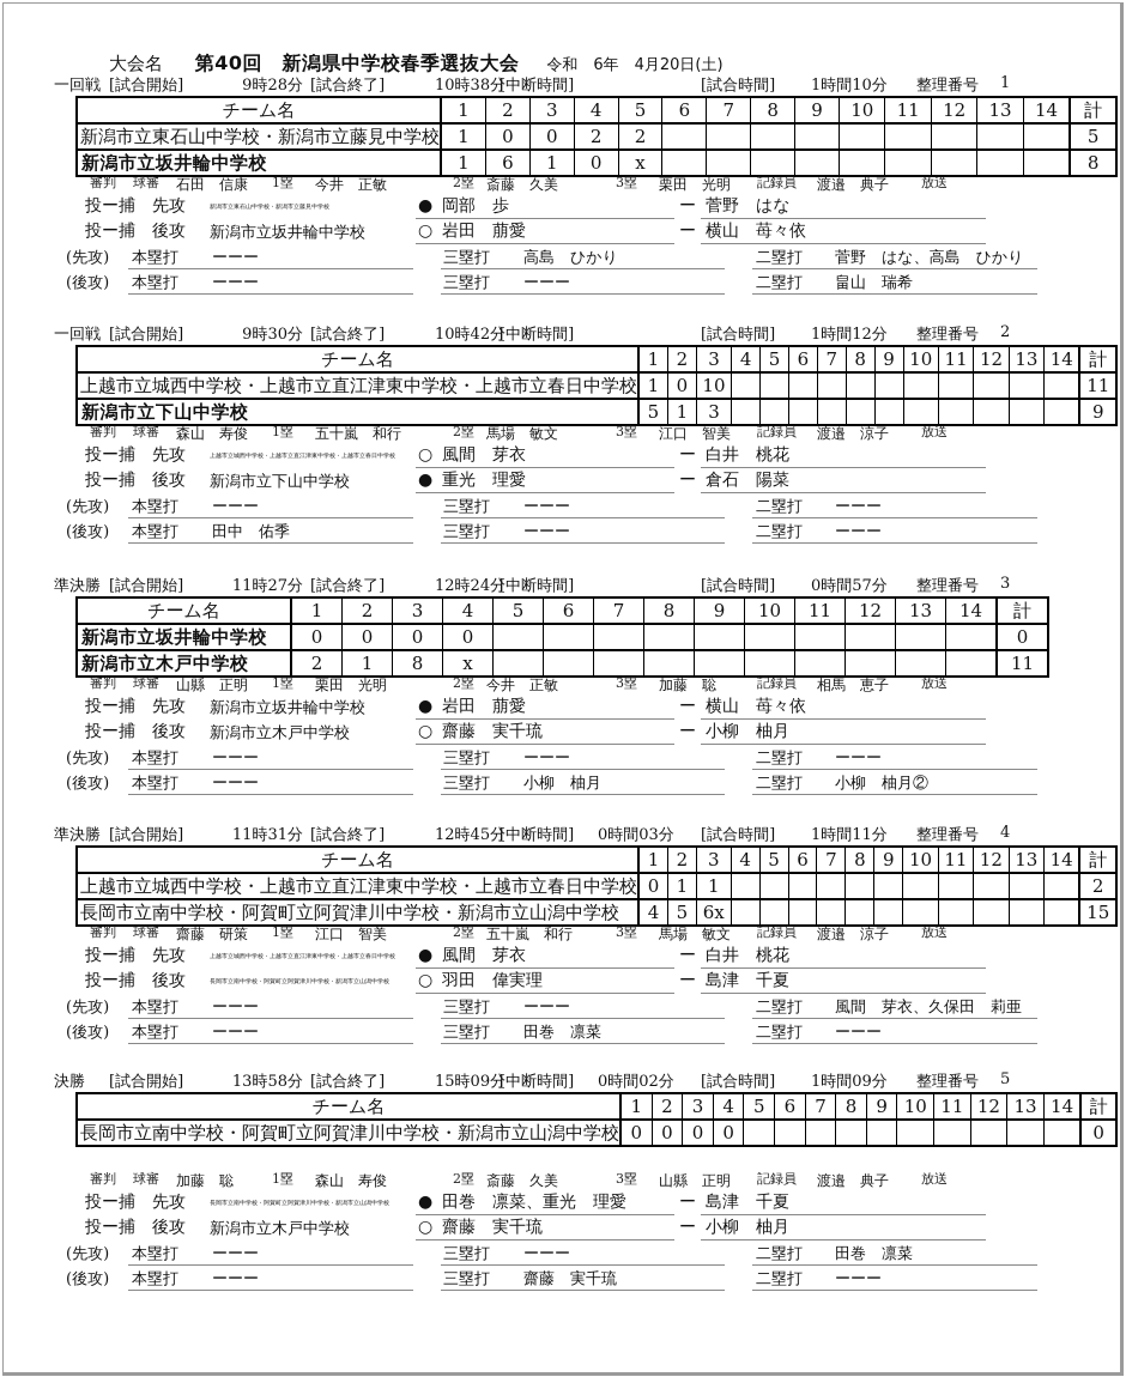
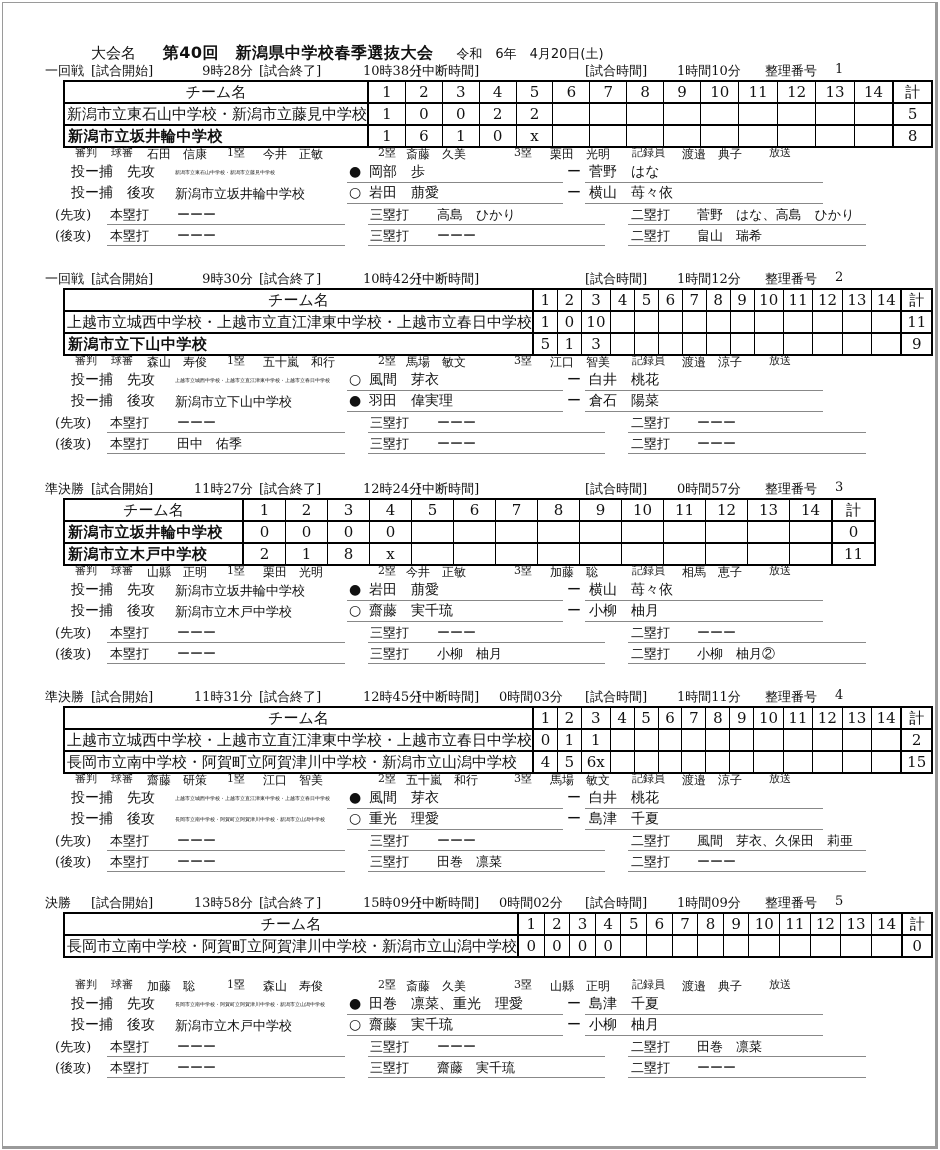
  大会名 第40回 新潟県中学校春季選抜大会 令和 6年 4月20日(土)
  一回戦
  [試合開始]
  9時28分
  [試合終了]
  10時38分
  [中断時間]
  [試合時間]
  1時間10分
  整理番号
  1
  チーム名	1	2	3	4	5	6	7	8	9	10	11	12	13	14	計
  新潟市立東石山中学校・新潟市立藤見中学校	1	0	0	2	2										5
  新潟市立坂井輪中学校	1	6	1	0	x										8
  審判
  球審
  石田 信康
  1塁
  今井 正敏
  2塁
  斎藤 久美
  3塁
  栗田 光明
  記録員
  渡邉 典子
  放送
  投ー捕 先攻
  ●
  岡部 歩
  ー
  菅野 はな
  投ー捕 後攻
  新潟市立坂井輪中学校
  ○
  岩田 萠愛
  ー
  横山 苺々依
  (先攻)
  本塁打
  ーーー
  三塁打
  高島 ひかり
  二塁打
  菅野 はな、高島 ひかり
  (後攻)
  本塁打
  ーーー
  三塁打
  ーーー
  二塁打
  畠山 瑞希
  一回戦
  [試合開始]
  9時30分
  [試合終了]
  10時42分
  [中断時間]
  [試合時間]
  1時間12分
  整理番号
  2
  チーム名	1	2	3	4	5	6	7	8	9	10	11	12	13	14	計
  上越市立城西中学校・上越市立直江津東中学校・上越市立春日中学校	1	0	10												11
  新潟市立下山中学校	5	1	3												9
  審判
  球審
  森山 寿俊
  1塁
  五十嵐 和行
  2塁
  馬場 敏文
  3塁
  江口 智美
  記録員
  渡邉 涼子
  放送
  投ー捕 先攻
  ○
  風間 芽衣
  ー
  白井 桃花
  投ー捕 後攻
  新潟市立下山中学校
  ●
- 重光 理愛
+ 羽田 偉実理
  ー
  倉石 陽菜
  (先攻)
  本塁打
  ーーー
  三塁打
  ーーー
  二塁打
  ーーー
  (後攻)
  本塁打
  田中 佑季
  三塁打
  ーーー
  二塁打
  ーーー
  準決勝
  [試合開始]
  11時27分
  [試合終了]
  12時24分
  [中断時間]
  [試合時間]
  0時間57分
  整理番号
  3
  チーム名	1	2	3	4	5	6	7	8	9	10	11	12	13	14	計
  新潟市立坂井輪中学校	0	0	0	0											0
  新潟市立木戸中学校	2	1	8	x											11
  審判
  球審
  山縣 正明
  1塁
  栗田 光明
  2塁
  今井 正敏
  3塁
  加藤 聡
  記録員
  相馬 恵子
  放送
  投ー捕 先攻
  新潟市立坂井輪中学校
  ●
  岩田 萠愛
  ー
  横山 苺々依
  投ー捕 後攻
  新潟市立木戸中学校
  ○
  齋藤 実千琉
  ー
  小柳 柚月
  (先攻)
  本塁打
  ーーー
  三塁打
  ーーー
  二塁打
  ーーー
  (後攻)
  本塁打
  ーーー
  三塁打
  小柳 柚月
  二塁打
  小柳 柚月②
  準決勝
  [試合開始]
  11時31分
  [試合終了]
  12時45分
  [中断時間]
  0時間03分
  [試合時間]
  1時間11分
  整理番号
  4
  チーム名	1	2	3	4	5	6	7	8	9	10	11	12	13	14	計
  上越市立城西中学校・上越市立直江津東中学校・上越市立春日中学校	0	1	1												2
  長岡市立南中学校・阿賀町立阿賀津川中学校・新潟市立山潟中学校	4	5	6x												15
  審判
  球審
  齋藤 研策
  1塁
  江口 智美
  2塁
  五十嵐 和行
  3塁
  馬場 敏文
  記録員
  渡邉 涼子
  放送
  投ー捕 先攻
  ●
  風間 芽衣
  ー
  白井 桃花
  投ー捕 後攻
  ○
- 羽田 偉実理
+ 重光 理愛
  ー
  島津 千夏
  (先攻)
  本塁打
  ーーー
  三塁打
  ーーー
  二塁打
  風間 芽衣、久保田 莉亜
  (後攻)
  本塁打
  ーーー
  三塁打
  田巻 凛菜
  二塁打
  ーーー
  決勝
  [試合開始]
  13時58分
  [試合終了]
  15時09分
  [中断時間]
  0時間02分
  [試合時間]
  1時間09分
  整理番号
  5
  チーム名	1	2	3	4	5	6	7	8	9	10	11	12	13	14	計
  長岡市立南中学校・阿賀町立阿賀津川中学校・新潟市立山潟中学校	0	0	0	0											0
  審判
  球審
  加藤 聡
  1塁
  森山 寿俊
  2塁
  斎藤 久美
  3塁
  山縣 正明
  記録員
  渡邉 典子
  放送
  投ー捕 先攻
  ●
  田巻 凛菜、重光 理愛
  ー
  島津 千夏
  投ー捕 後攻
  新潟市立木戸中学校
  ○
  齋藤 実千琉
  ー
  小柳 柚月
  (先攻)
  本塁打
  ーーー
  三塁打
  ーーー
  二塁打
  田巻 凛菜
  (後攻)
  本塁打
  ーーー
  三塁打
  齋藤 実千琉
  二塁打
  ーーー
